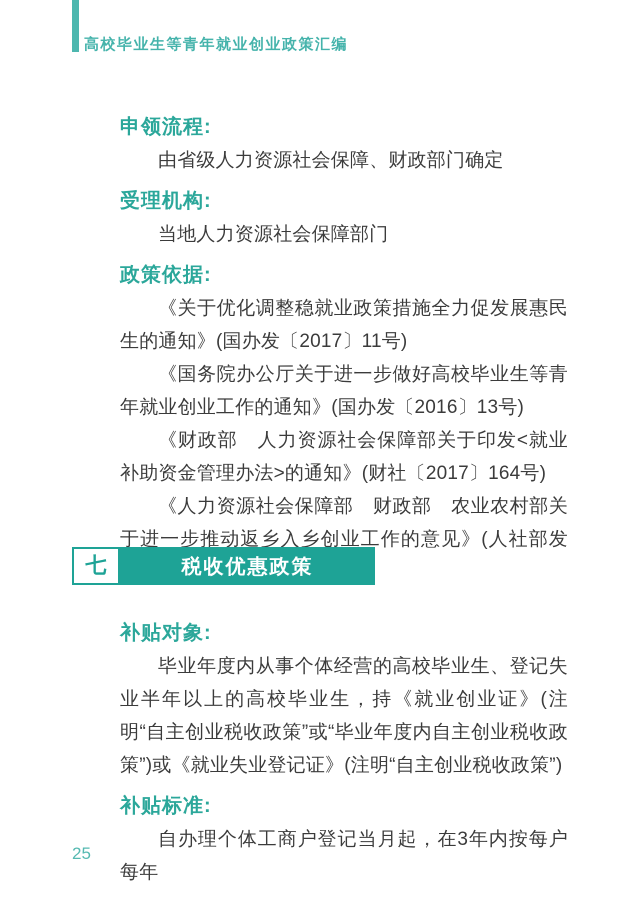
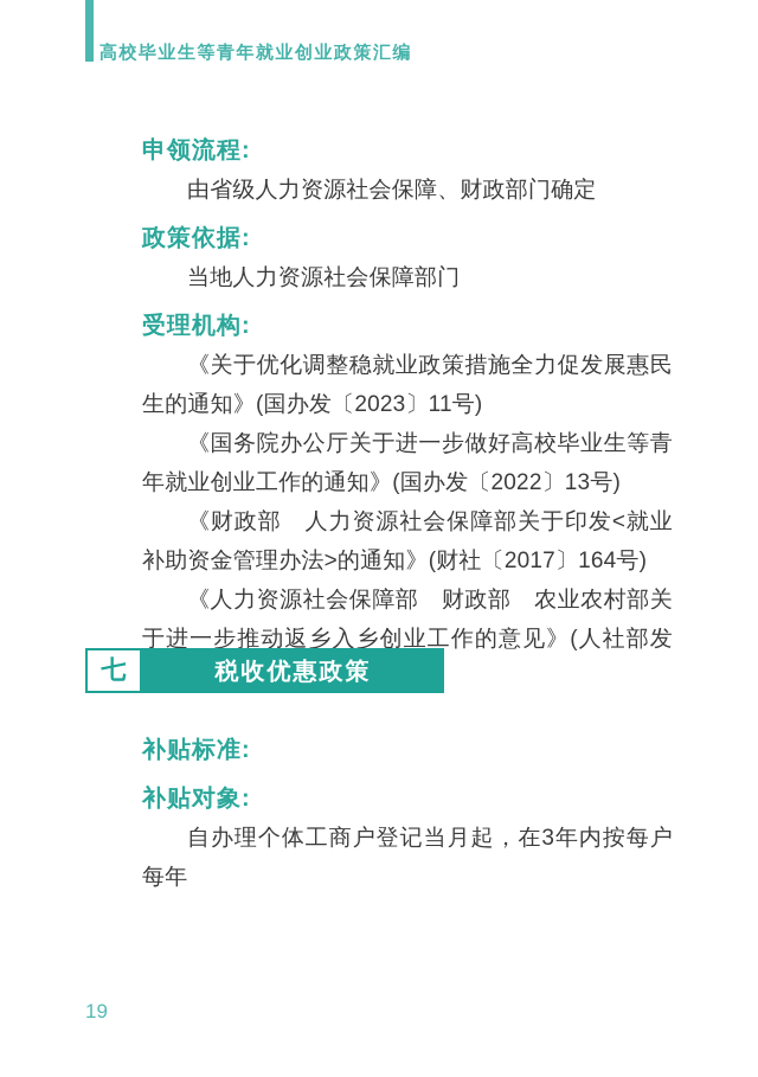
  高校毕业生等青年就业创业政策汇编
  申领流程:
  由省级人力资源社会保障、财政部门确定
- 受理机构:
+ 政策依据:
  当地人力资源社会保障部门
- 政策依据:
+ 受理机构:
- 《关于优化调整稳就业政策措施全力促发展惠民生的通知》(国办发〔2017〕11号)
+ 《关于优化调整稳就业政策措施全力促发展惠民生的通知》(国办发〔2023〕11号)
- 《国务院办公厅关于进一步做好高校毕业生等青年就业创业工作的通知》(国办发〔2016〕13号)
+ 《国务院办公厅关于进一步做好高校毕业生等青年就业创业工作的通知》(国办发〔2022〕13号)
  《财政部 人力资源社会保障部关于印发<就业补助资金管理办法>的通知》(财社〔2017〕164号)
  《人力资源社会保障部 财政部 农业农村部关于进一步推动返乡入乡创业工作的意见》(人社部发
  七
  税收优惠政策
- 补贴对象:
+ 补贴标准:
- 毕业年度内从事个体经营的高校毕业生、登记失业半年以上的高校毕业生，持《就业创业证》(注明“自主创业税收政策”或“毕业年度内自主创业税收政策”)或《就业失业登记证》(注明“自主创业税收政策”)
- 补贴标准:
+ 补贴对象:
  自办理个体工商户登记当月起，在3年内按每户每年
- 25
+ 19
